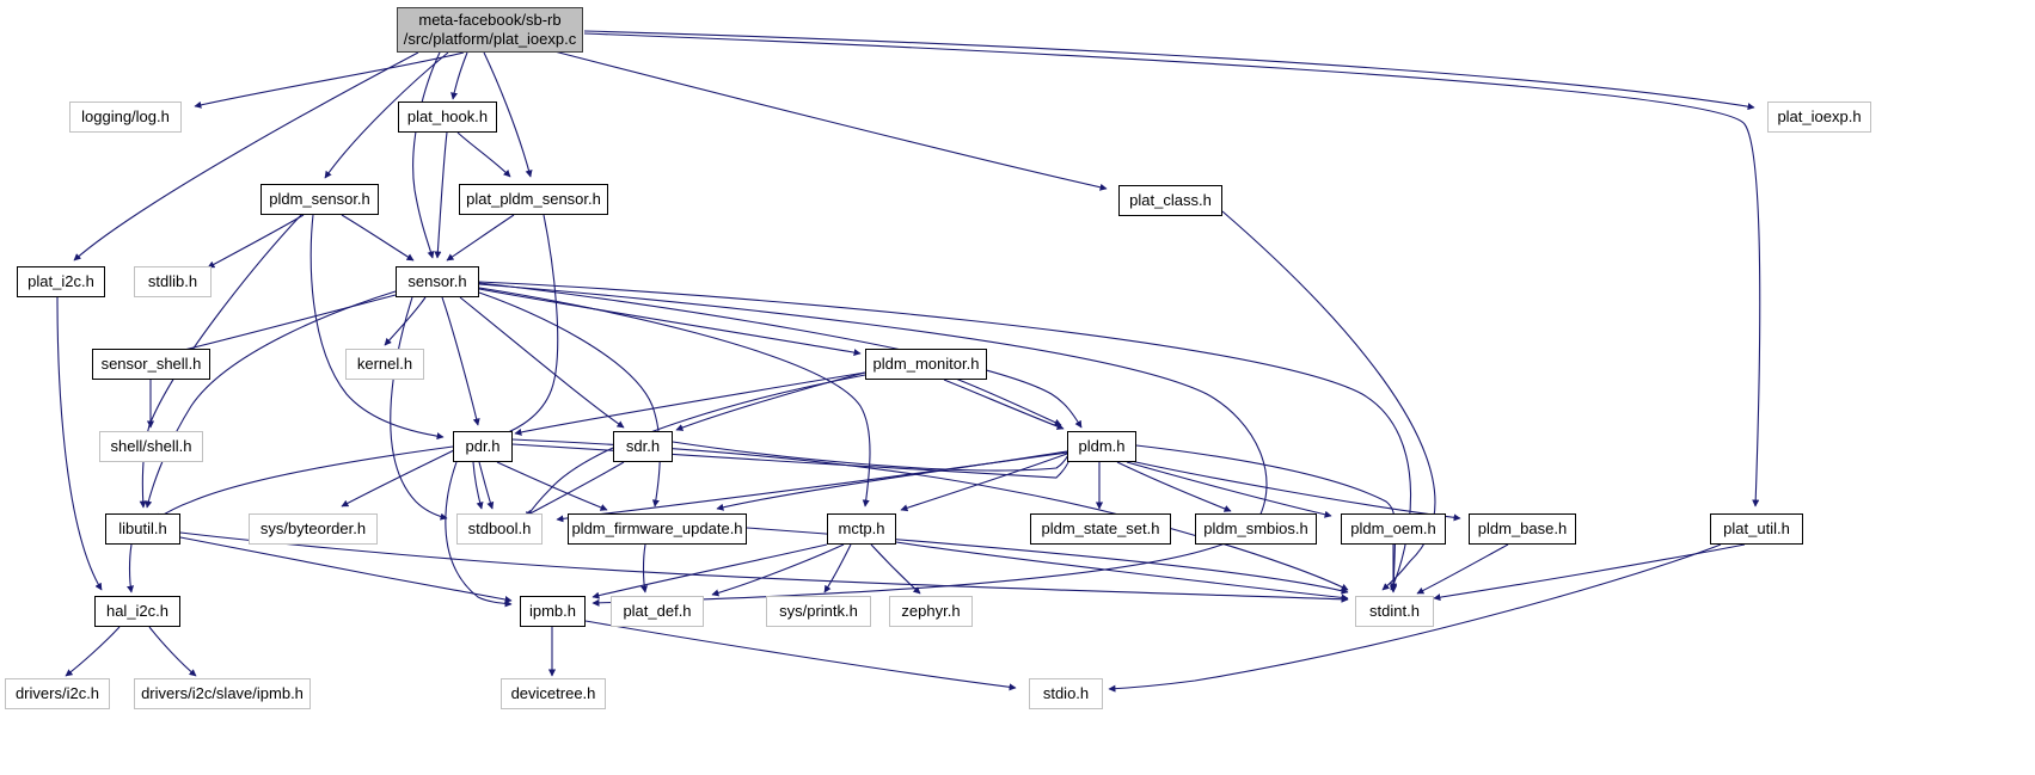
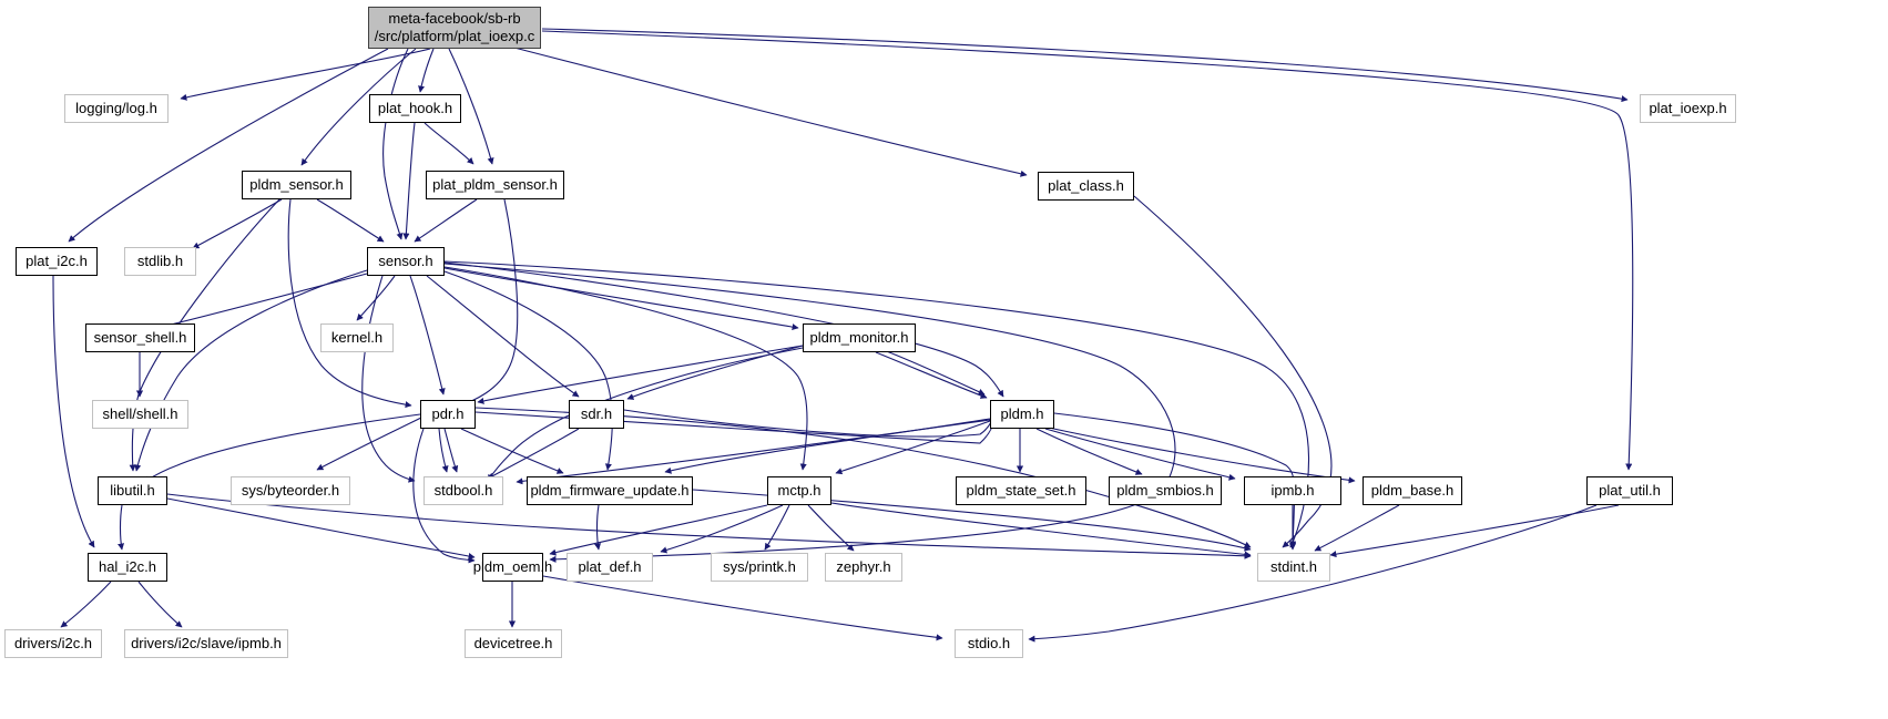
  meta-facebook/sb-rb
  /src/platform/plat_ioexp.c
  logging/log.h
  plat_hook.h
  plat_ioexp.h
  pldm_sensor.h
  plat_pldm_sensor.h
  plat_class.h
  plat_i2c.h
  stdlib.h
  sensor.h
  sensor_shell.h
  kernel.h
  pldm_monitor.h
  shell/shell.h
  pdr.h
  sdr.h
  pldm.h
  libutil.h
  sys/byteorder.h
  stdbool.h
  pldm_firmware_update.h
  mctp.h
  pldm_state_set.h
  pldm_smbios.h
- pldm_oem.h
+ ipmb.h
  pldm_base.h
  plat_util.h
  hal_i2c.h
- ipmb.h
+ pldm_oem.h
  plat_def.h
  sys/printk.h
  zephyr.h
  stdint.h
  drivers/i2c.h
  drivers/i2c/slave/ipmb.h
  devicetree.h
  stdio.h
